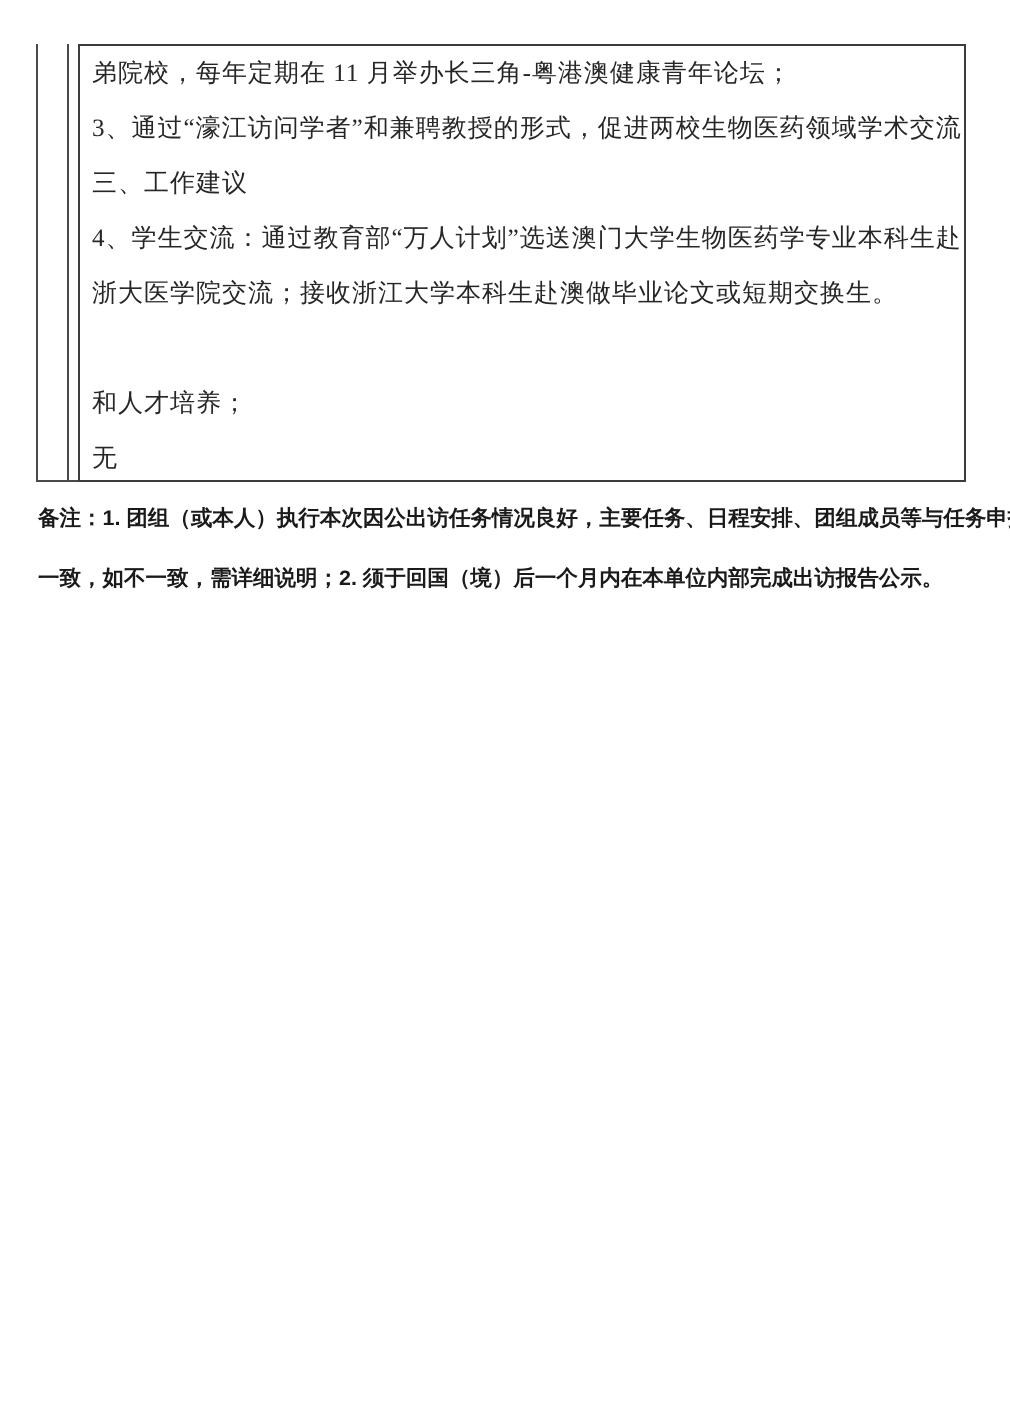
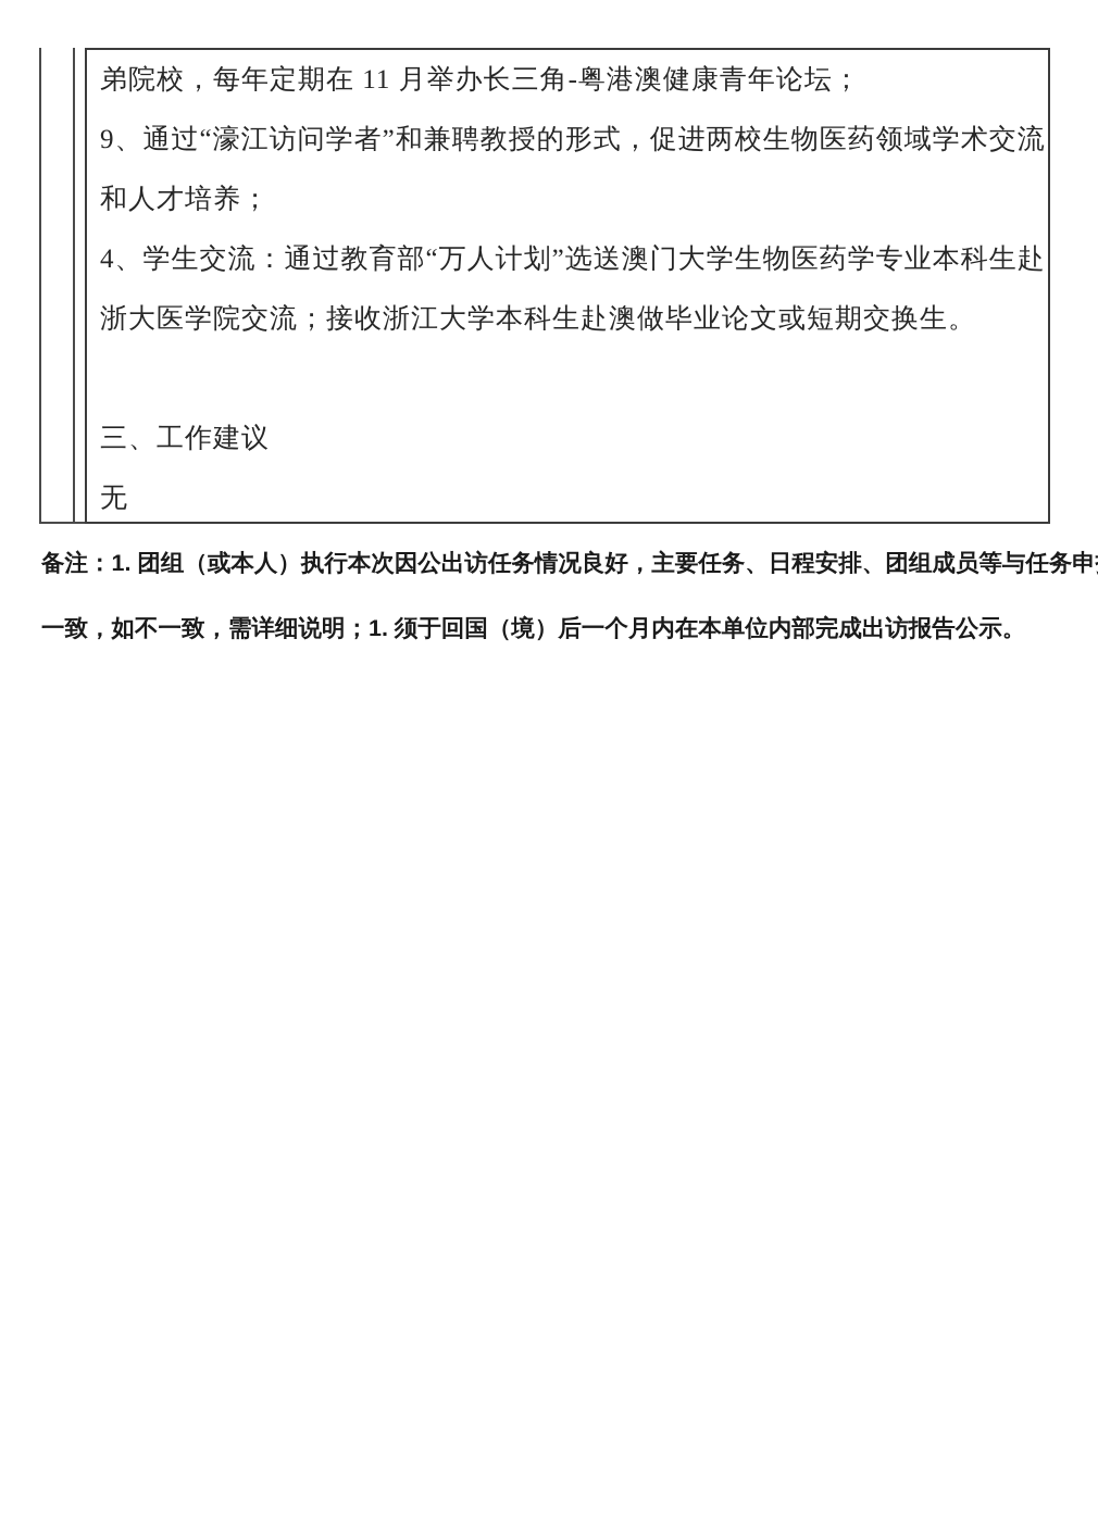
  弟院校，每年定期在 11 月举办长三角-粤港澳健康青年论坛；
- 3、通过“濠江访问学者”和兼聘教授的形式，促进两校生物医药领域学术交流
+ 9、通过“濠江访问学者”和兼聘教授的形式，促进两校生物医药领域学术交流
- 三、工作建议
+ 和人才培养；
  4、学生交流：通过教育部“万人计划”选送澳门大学生物医药学专业本科生赴
  浙大医学院交流；接收浙江大学本科生赴澳做毕业论文或短期交换生。
- 和人才培养；
+ 三、工作建议
  无
  备注：1. 团组（或本人）执行本次因公出访任务情况良好，主要任务、日程安排、团组成员等与任务申
- 一致，如不一致，需详细说明；2. 须于回国（境）后一个月内在本单位内部完成出访报告公示。
+ 一致，如不一致，需详细说明；1. 须于回国（境）后一个月内在本单位内部完成出访报告公示。
